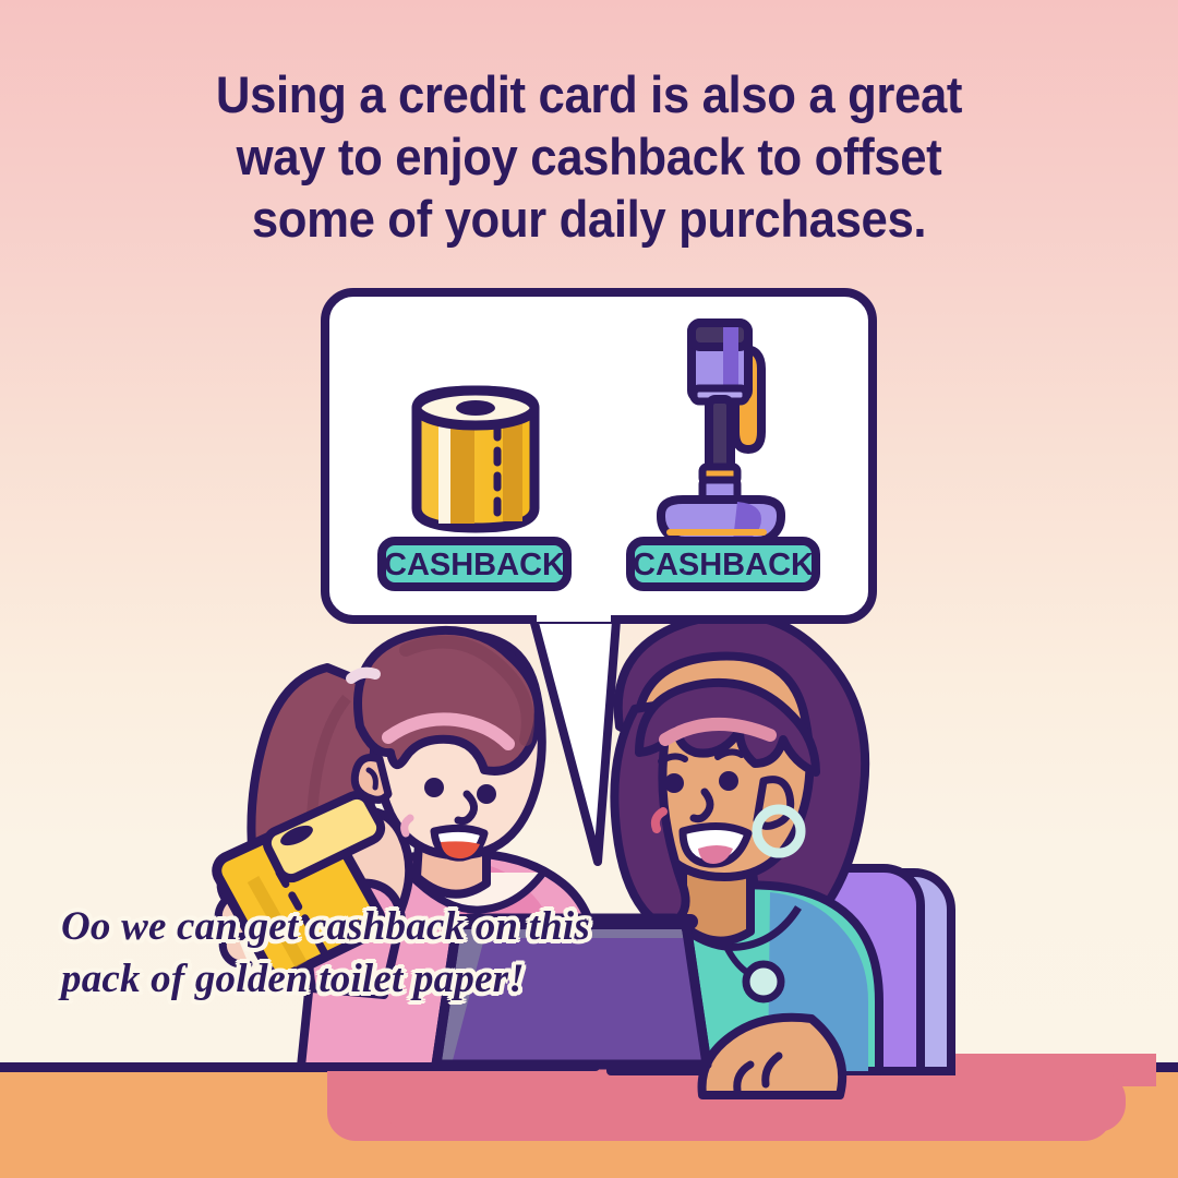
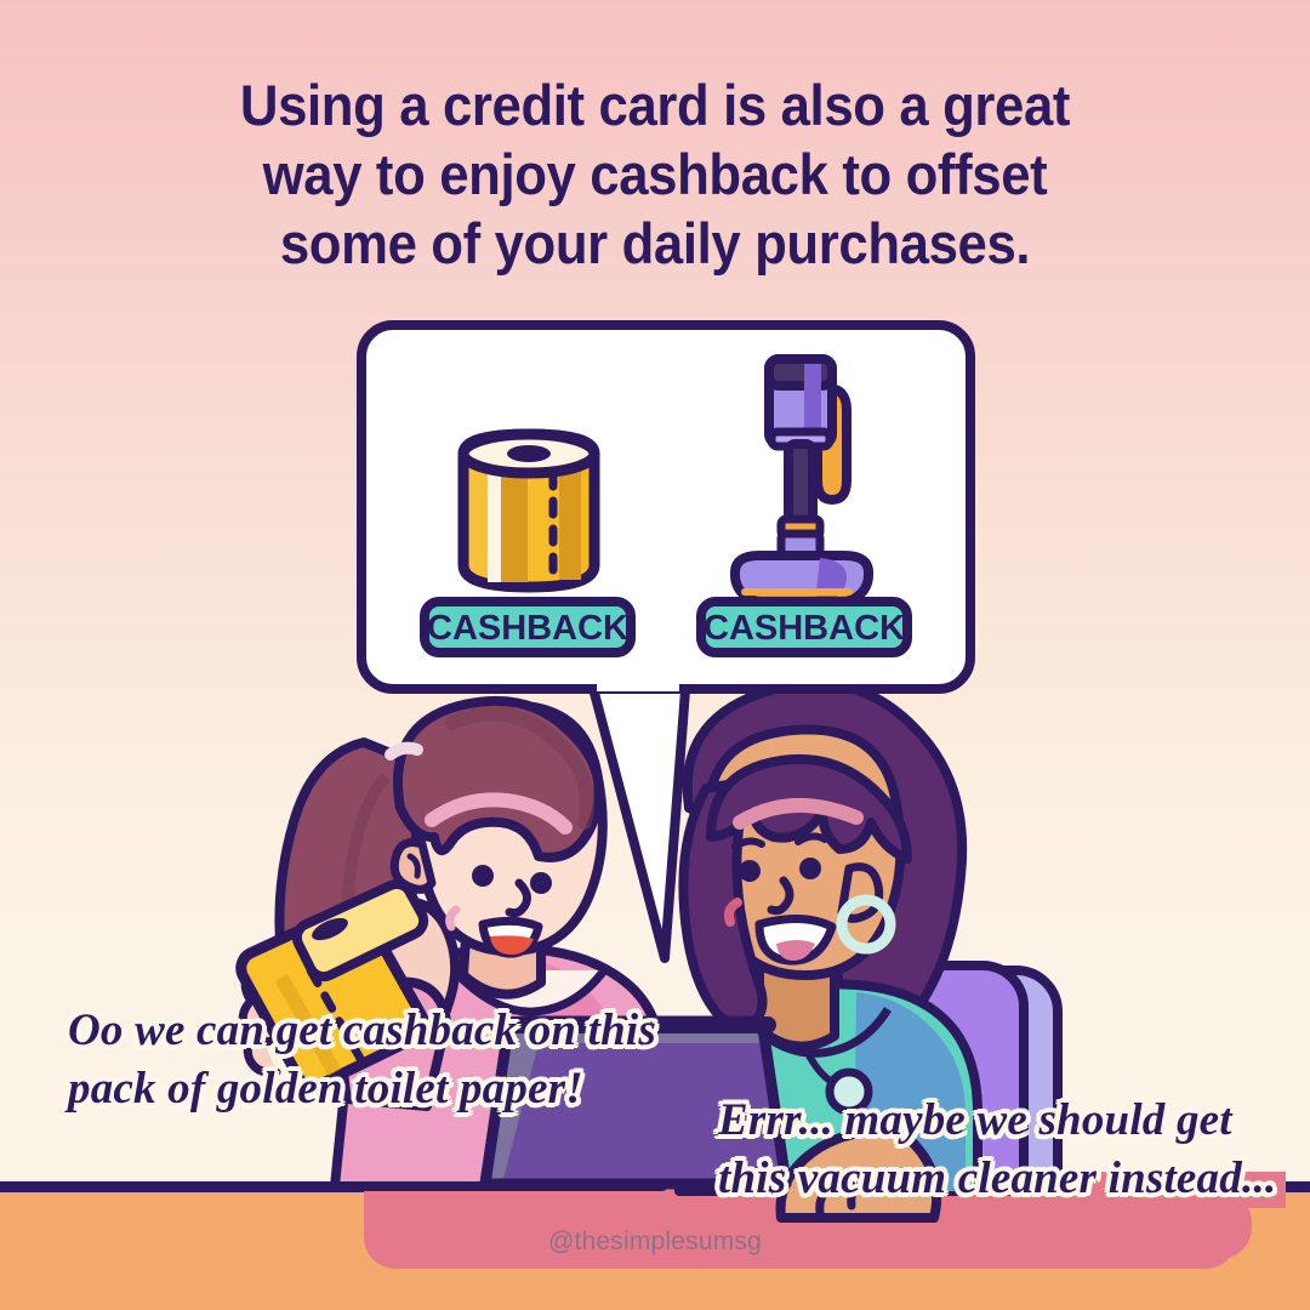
  Using a credit card is also a great
  way to enjoy cashback to offset
  some of your daily purchases.
  CASHBACK
  CASHBACK
  Oo we can get cashback on this
  pack of golden toilet paper!
+ Errr... maybe we should get
+ this vacuum cleaner instead...
+ @thesimplesumsg
